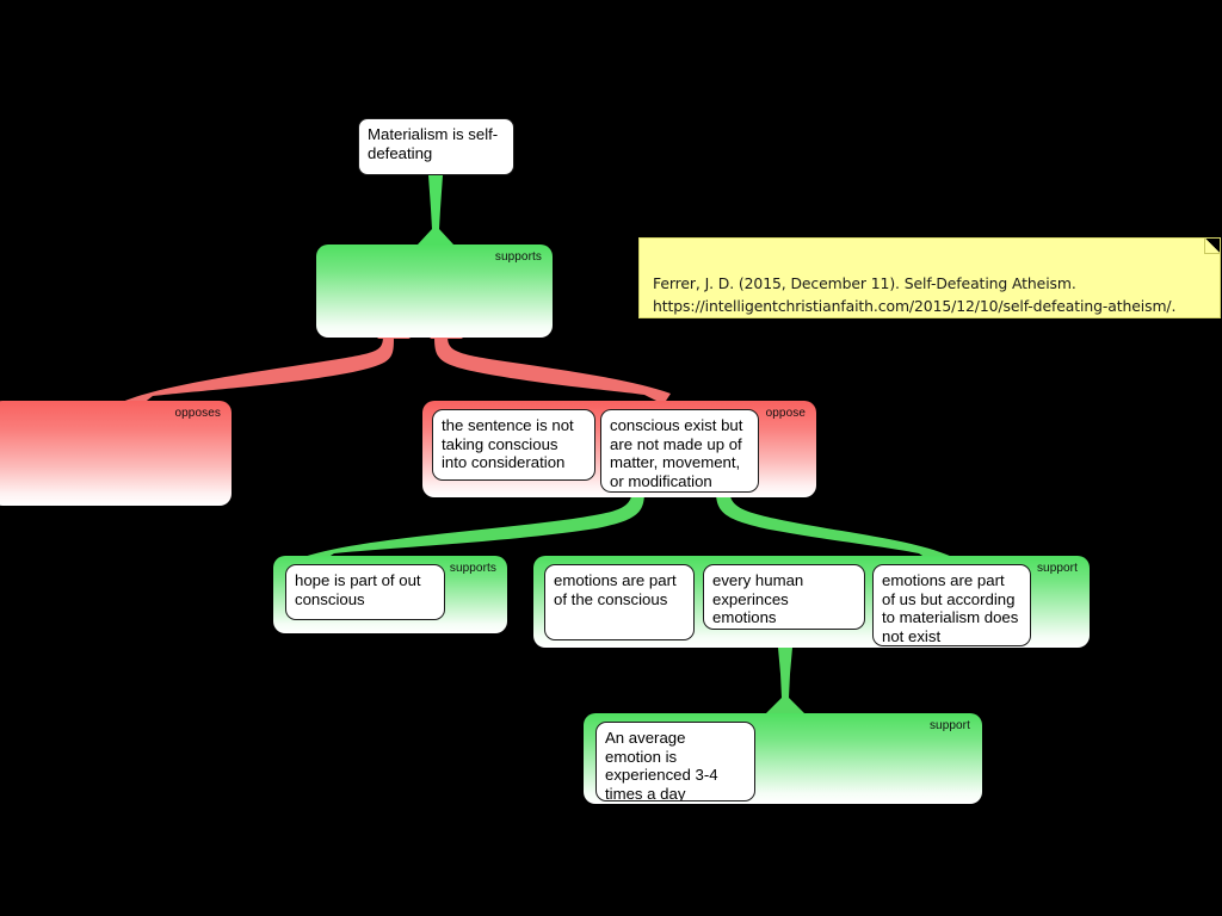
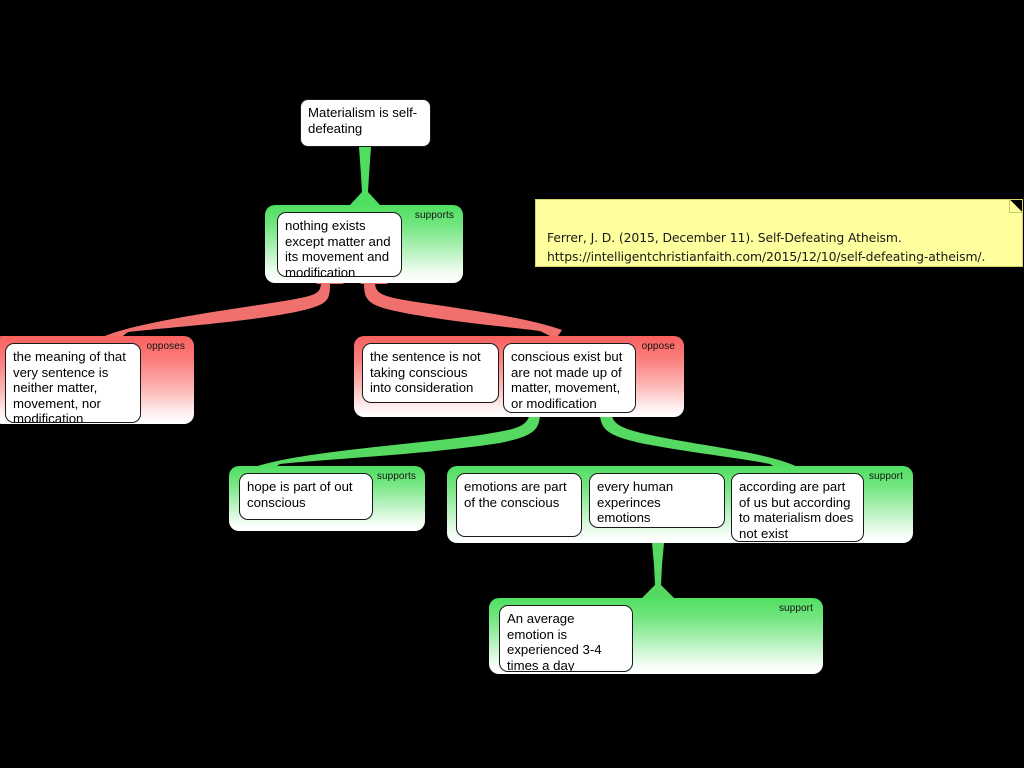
  Materialism is self-defeating
  supports
+ nothing exists except matter and its movement and modification
  opposes
+ the meaning of that very sentence is neither matter, movement, nor modification
  oppose
  the sentence is not taking conscious into consideration
  conscious exist but are not made up of matter, movement, or modification
  supports
  hope is part of out conscious
  support
  emotions are part of the conscious
  every human experinces emotions
- emotions are part of us but according to materialism does not exist
+ according are part of us but according to materialism does not exist
  support
  An average emotion is experienced 3-4 times a day
  Ferrer, J. D. (2015, December 11). Self-Defeating Atheism.
  https://intelligentchristianfaith.com/2015/12/10/self-defeating-atheism/.
